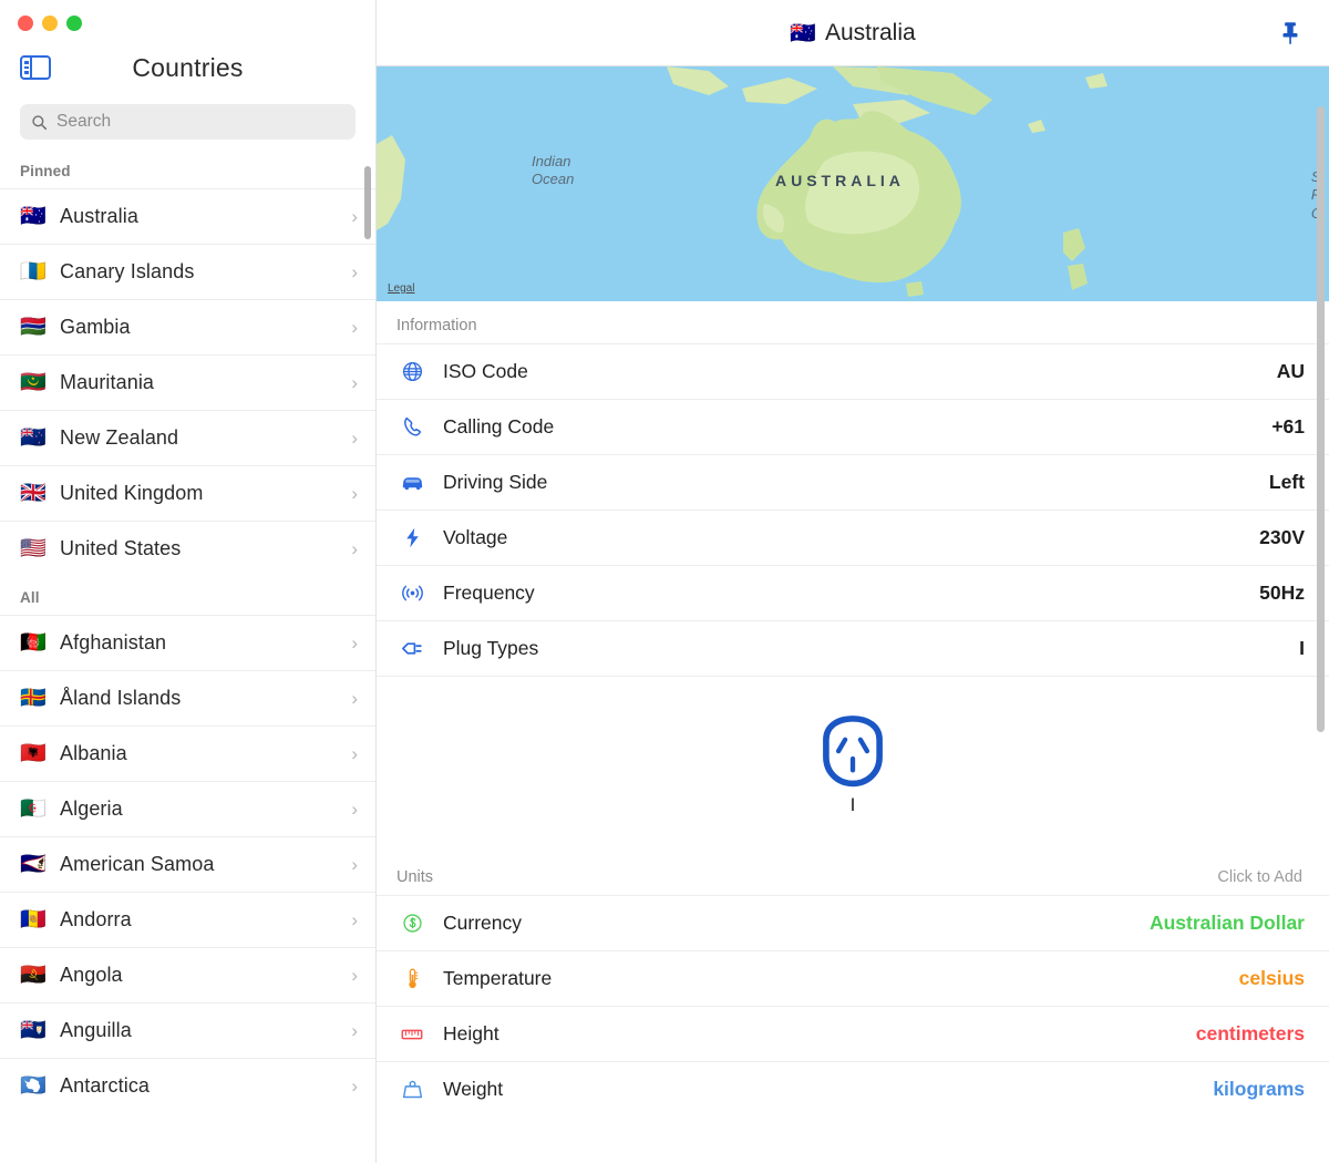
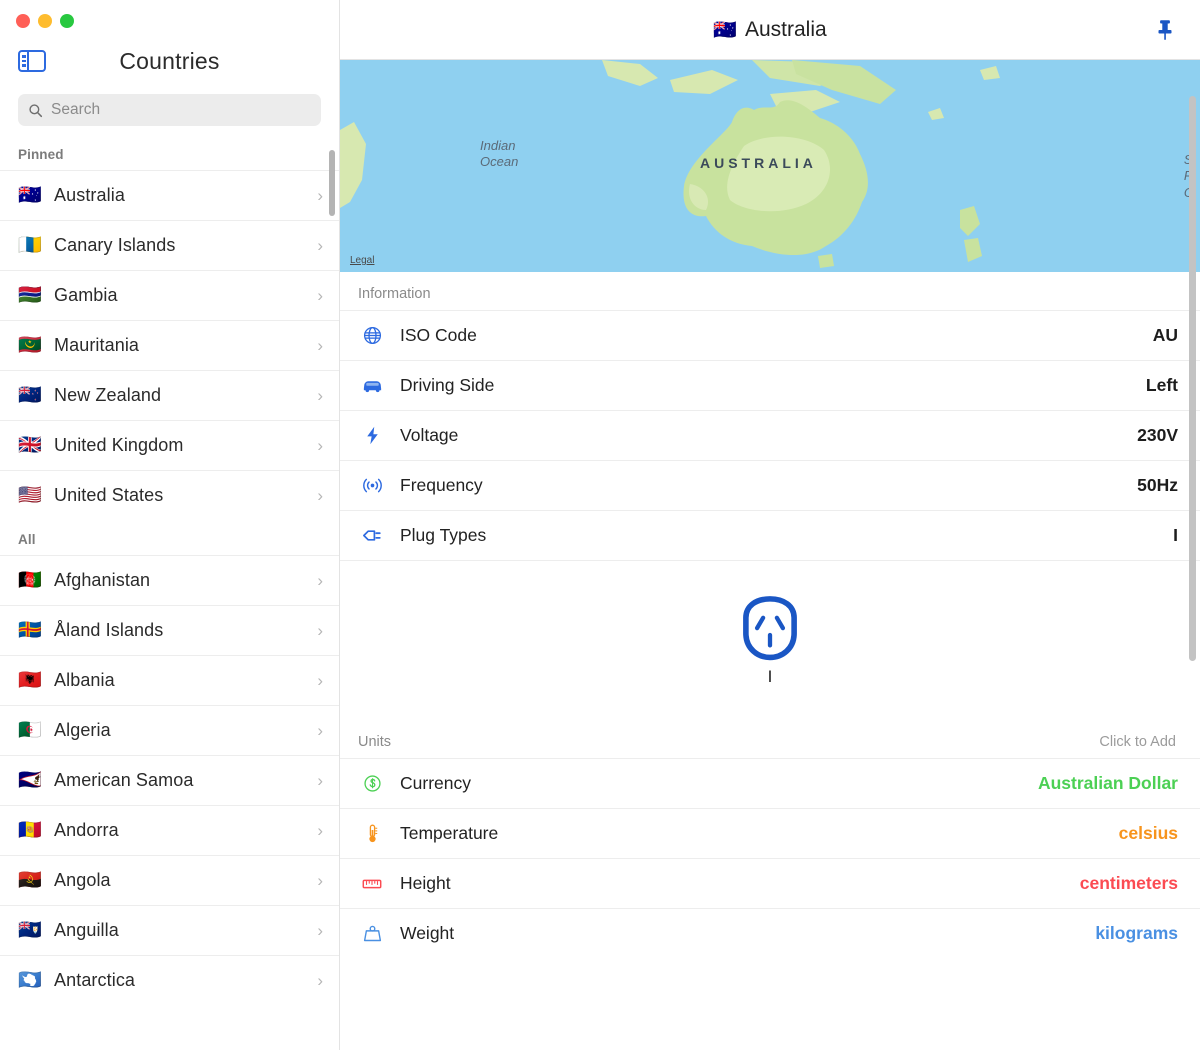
  Countries
  Search
  Pinned
  🇦🇺
  Australia
  ›
  🇮🇨
  Canary Islands
  ›
  🇬🇲
  Gambia
  ›
  🇲🇷
  Mauritania
  ›
  🇳🇿
  New Zealand
  ›
  🇬🇧
  United Kingdom
  ›
  🇺🇸
  United States
  ›
  All
  🇦🇫
  Afghanistan
  ›
  🇦🇽
  Åland Islands
  ›
  🇦🇱
  Albania
  ›
  🇩🇿
  Algeria
  ›
  🇦🇸
  American Samoa
  ›
  🇦🇩
  Andorra
  ›
  🇦🇴
  Angola
  ›
  🇦🇮
  Anguilla
  ›
  🇦🇶
  Antarctica
  ›
  🇦🇺
  Australia
  Indian
  Ocean
  AUSTRALIA
  Legal
  Information
  ISO Code
  AU
- Calling Code
- +61
  Driving Side
  Left
  Voltage
  230V
  Frequency
  50Hz
  Plug Types
  I
  I
  Units
  Click to Add
  Currency
  Australian Dollar
  Temperature
  celsius
  Height
  centimeters
  Weight
  kilograms
